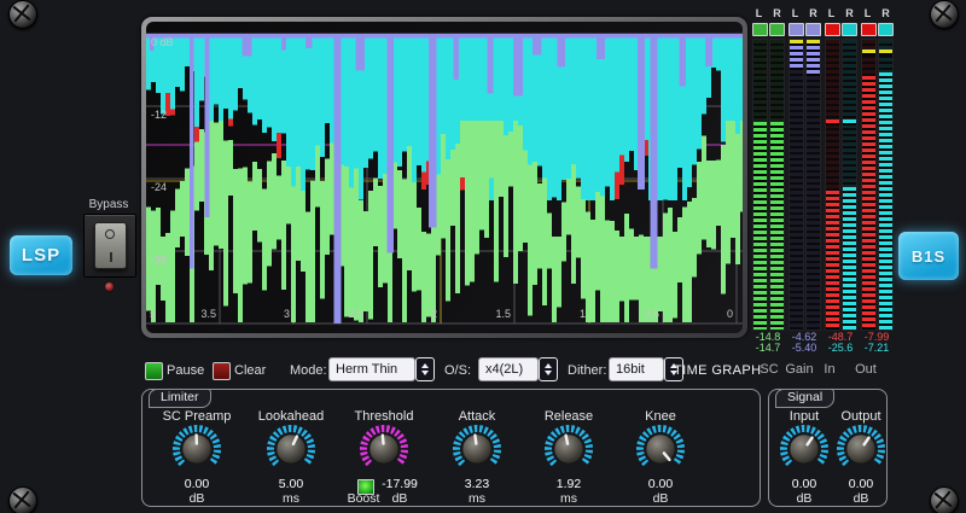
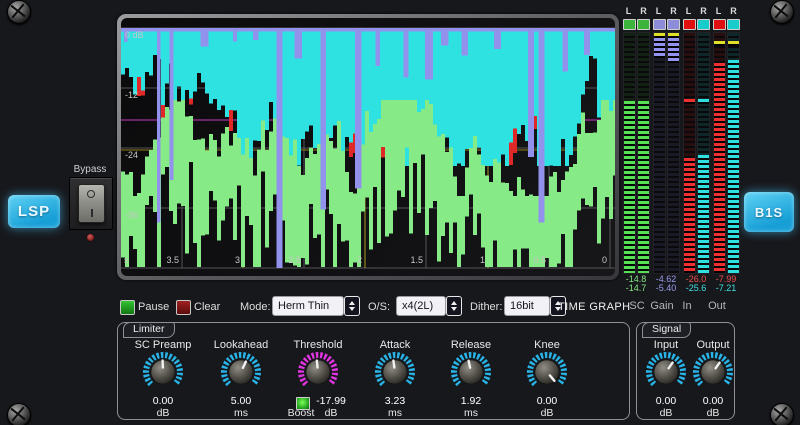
  LSP
  B1S
  Bypass
  0 dB
  -12
  -24
  -36
  3.5
  3
  2.5
  2
  1.5
  1
  0.5
  0
  s
  L
  -14.8
  R
  -14.7
  L
  -4.62
  R
  -5.40
  L
- -48.7
+ -26.0
  R
  -25.6
  L
  -7.99
  R
  -7.21
  SC
  Gain
  In
  Out
  Pause
  Clear
  Mode:
  Herm Thin
  O/S:
  x4(2L)
  Dither:
  16bit
  TIME GRAPH
  Limiter
  SC Preamp
  0.00
  dB
  Lookahead
  5.00
  ms
  Threshold
  -17.99
  Boost
  dB
  Attack
  3.23
  ms
  Release
  1.92
  ms
  Knee
  0.00
  dB
  Signal
  Input
  0.00
  dB
  Output
  0.00
  dB
